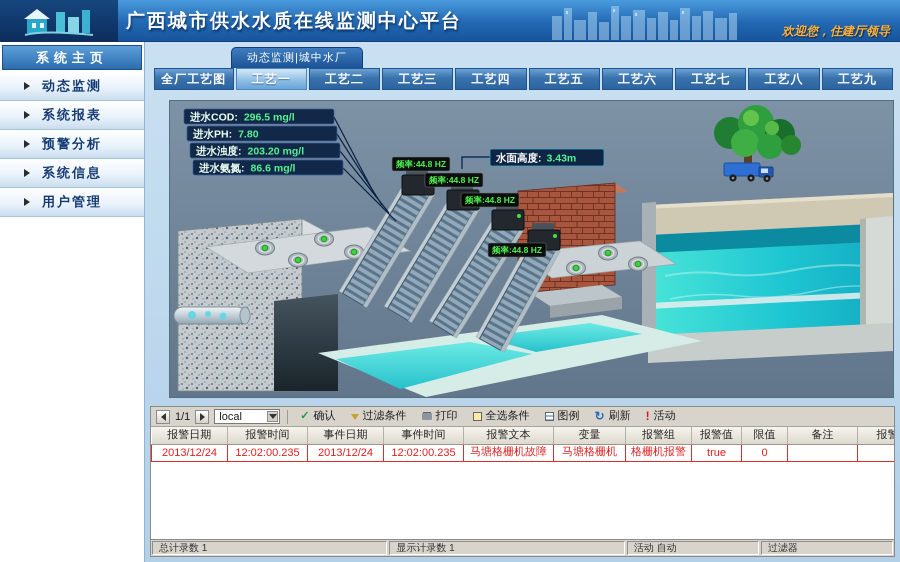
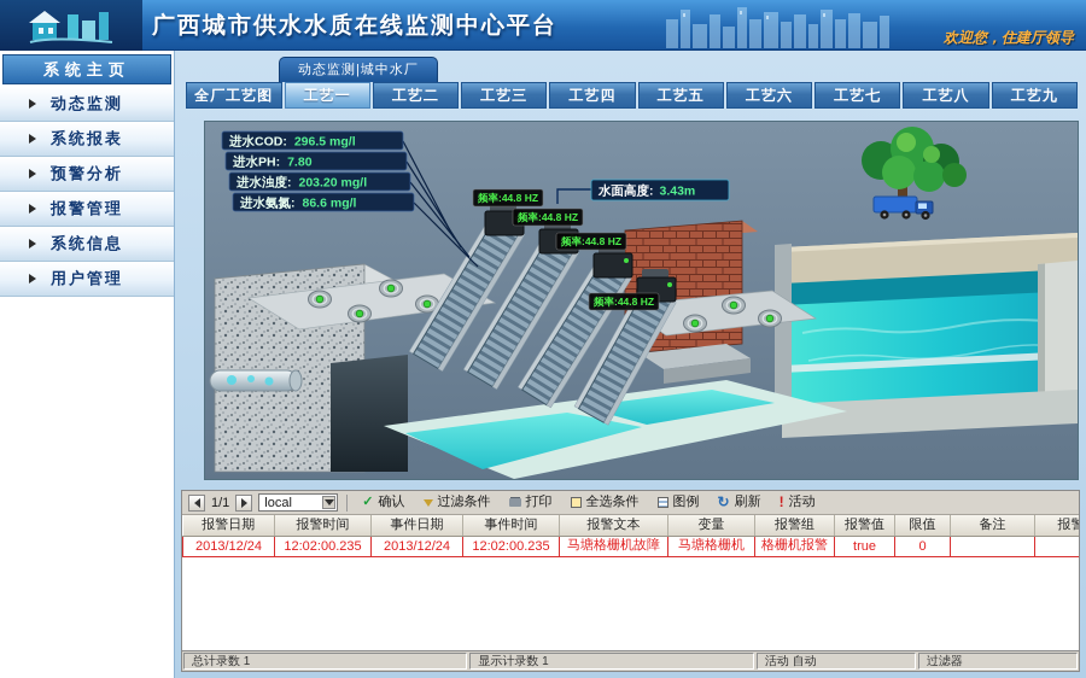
  广西城市供水水质在线监测中心平台
  欢迎您，住建厅领导
  系统主页
  动态监测
  系统报表
  预警分析
+ 报警管理
  系统信息
  用户管理
  动态监测|城中水厂
  全厂工艺图
  工艺一
  工艺二
  工艺三
  工艺四
  工艺五
  工艺六
  工艺七
  工艺八
  工艺九
  进水COD: 296.5 mg/l
  进水PH: 7.80
  进水浊度: 203.20 mg/l
  进水氨氮: 86.6 mg/l
  频率:44.8 HZ
  频率:44.8 HZ
  频率:44.8 HZ
  频率:44.8 HZ
  水面高度: 3.43m
  1/1
  local
  确认
  过滤条件
  打印
  全选条件
  图例
  刷新
  活动
  报警日期	报警时间	事件日期	事件时间	报警文本	变量	报警组	报警值	限值	备注	报警
  2013/12/24	12:02:00.235	2013/12/24	12:02:00.235	马塘格栅机故障	马塘格栅机	格栅机报警	true	0
  总计录数 1
  显示计录数 1
  活动 自动
  过滤器
